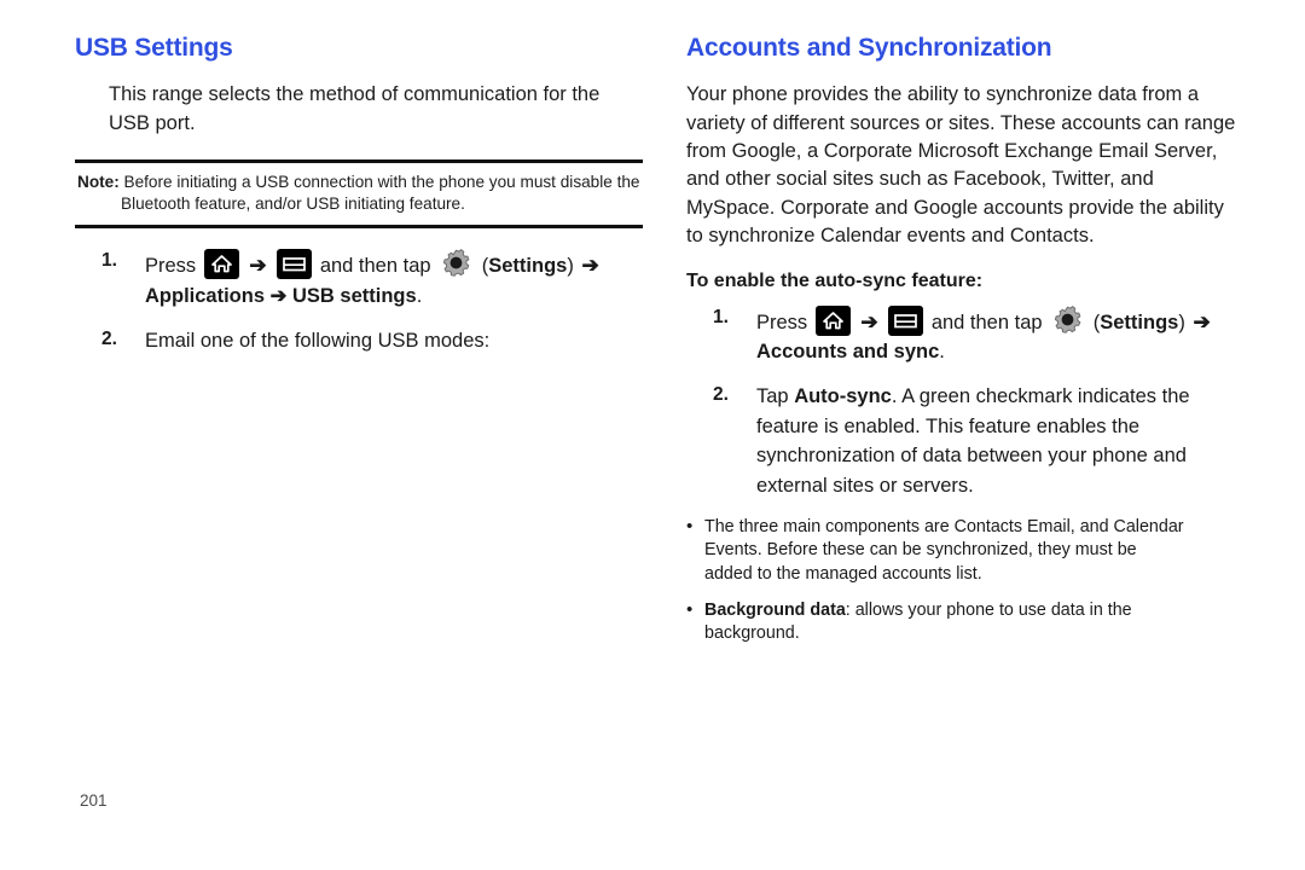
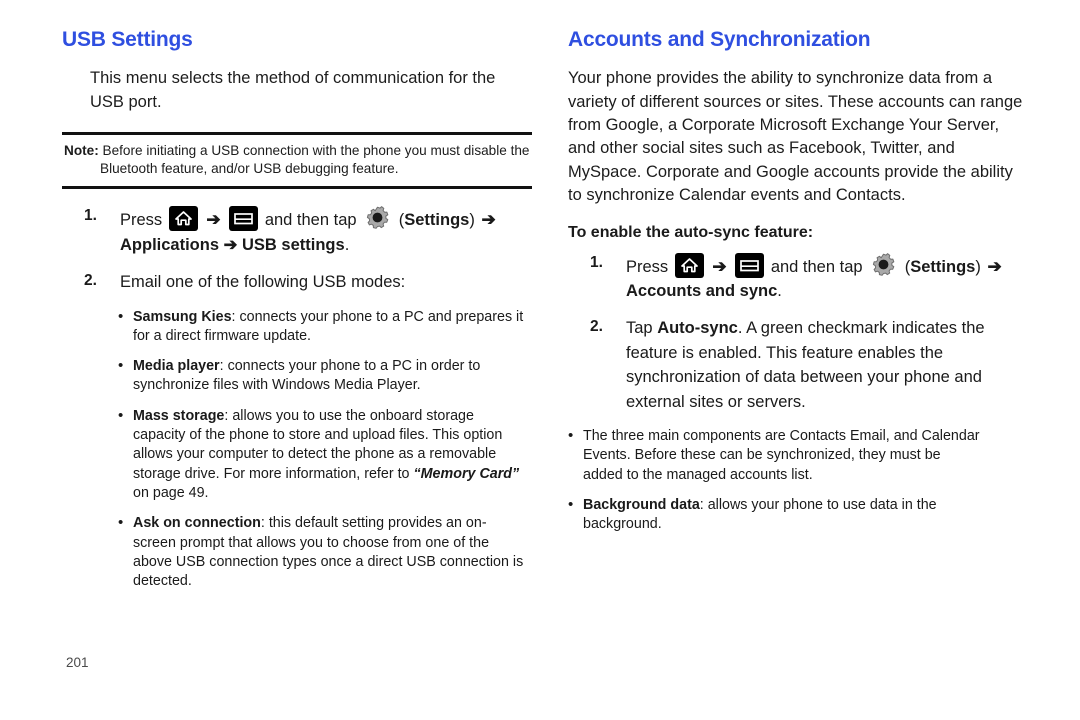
  USB Settings
- This range selects the method of communication for the USB port.
+ This menu selects the method of communication for the USB port.
  Note: Before initiating a USB connection with the phone you must disable the
- Bluetooth feature, and/or USB initiating feature.
+ Bluetooth feature, and/or USB debugging feature.
  1.
  Press ➔ and then tap (Settings) ➔
  Applications ➔ USB settings.
  2.
  Email one of the following USB modes:
+ Samsung Kies: connects your phone to a PC and prepares it for a direct firmware update.
+ Media player: connects your phone to a PC in order to synchronize files with Windows Media Player.
+ Mass storage: allows you to use the onboard storage capacity of the phone to store and upload files. This option allows your computer to detect the phone as a removable storage drive. For more information, refer to “Memory Card” on page 49.
+ Ask on connection: this default setting provides an on-screen prompt that allows you to choose from one of the above USB connection types once a direct USB connection is detected.
  Accounts and Synchronization
- Your phone provides the ability to synchronize data from a variety of different sources or sites. These accounts can range from Google, a Corporate Microsoft Exchange Email Server, and other social sites such as Facebook, Twitter, and MySpace. Corporate and Google accounts provide the ability to synchronize Calendar events and Contacts.
+ Your phone provides the ability to synchronize data from a variety of different sources or sites. These accounts can range from Google, a Corporate Microsoft Exchange Your Server, and other social sites such as Facebook, Twitter, and MySpace. Corporate and Google accounts provide the ability to synchronize Calendar events and Contacts.
  To enable the auto-sync feature:
  1.
  Press ➔ and then tap (Settings) ➔
  Accounts and sync.
  2.
  Tap Auto-sync. A green checkmark indicates the feature is enabled. This feature enables the synchronization of data between your phone and external sites or servers.
  The three main components are Contacts Email, and Calendar Events. Before these can be synchronized, they must be added to the managed accounts list.
  Background data: allows your phone to use data in the background.
  201
